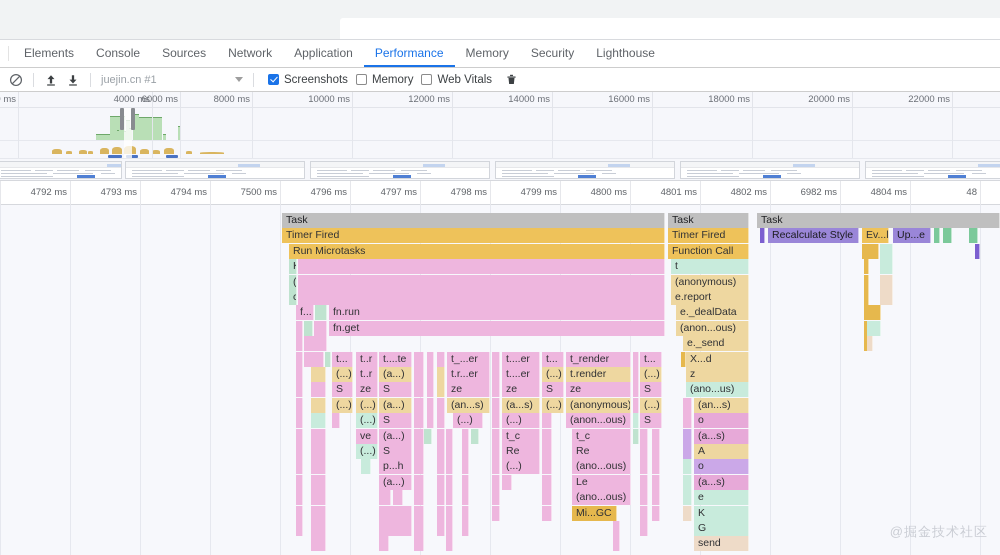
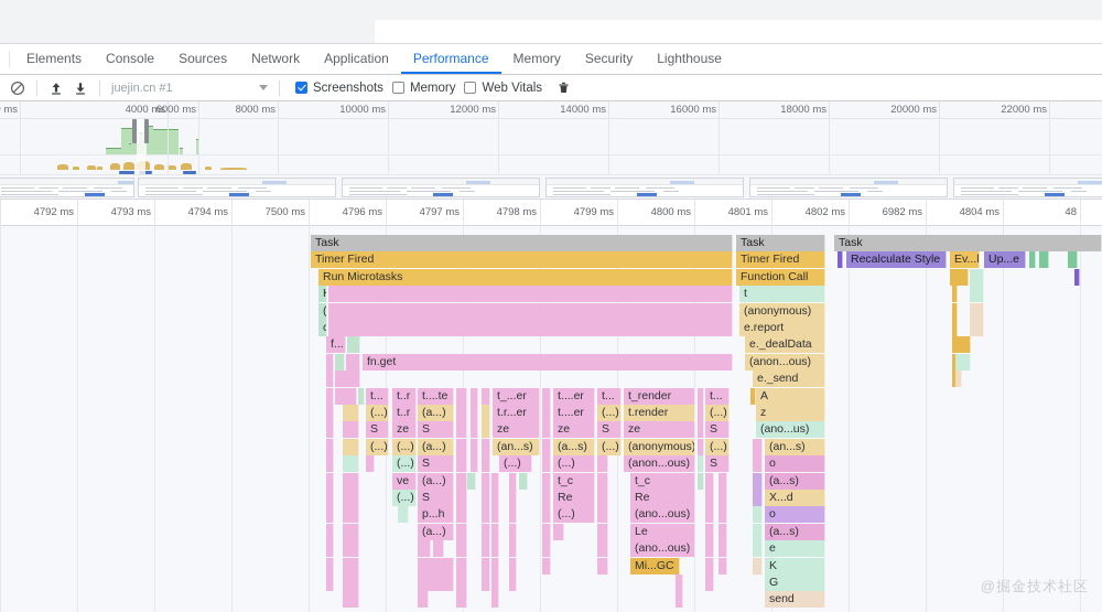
  Elements
  Console
  Sources
  Network
  Application
  Performance
  Memory
  Security
  Lighthouse
  juejin.cn #1
  Screenshots
  Memory
  Web Vitals
  4000 ms
  6000 ms
  8000 ms
  10000 ms
  12000 ms
  14000 ms
  16000 ms
  18000 ms
  20000 ms
  22000 ms
  4792 ms
  4793 ms
  4794 ms
  7500 ms
  4796 ms
  4797 ms
  4798 ms
  4799 ms
  4800 ms
  4801 ms
  4802 ms
  6982 ms
  4804 ms
  48
  Task
  Task
  Task
  Timer Fired
  Timer Fired
  Recalculate Style
  Ev...l
  Up...e
  Run Microtasks
  Function Call
  t
  (anonymous)
  e.report
  f...
- fn.run
  e._dealData
  fn.get
  (anon...ous)
  e._send
  t...
  t..r
  t....te
  t_...er
  t....er
  t...
  t_render
  t...
- X...d
+ A
  (...)
  t..r
  (a...)
  t.r...er
  t....er
  (...)
  t.render
  (...)
  z
  S
  ze
  S
  ze
  ze
  S
  ze
  S
  (ano...us)
  (...)
  (...)
  (a...)
  (an...s)
  (a...s)
  (...)
  (anonymous)
  (...)
  (an...s)
  (...)
  S
  (...)
  (...)
  (anon...ous)
  S
  o
  ve
  (a...)
  t_c
  t_c
  (a...s)
  (...)
  S
  Re
  Re
- A
+ X...d
  p...h
  (...)
  (ano...ous)
  o
  (a...)
  Le
  (a...s)
  (ano...ous)
  e
  Mi...GC
  K
  G
  send
  @掘金技术社区
